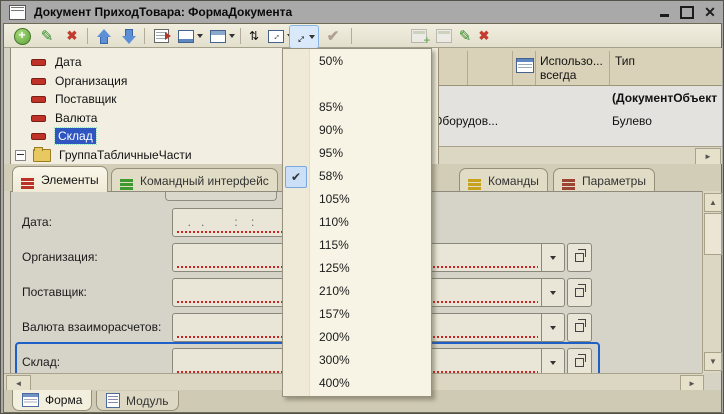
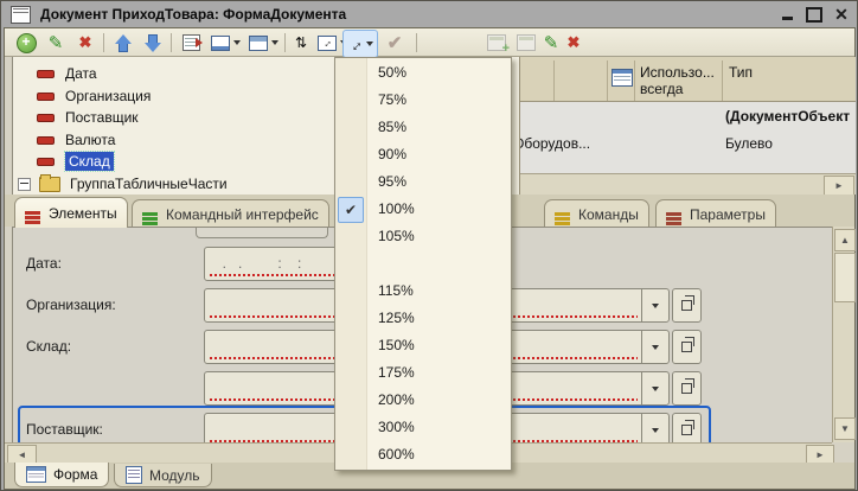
  Документ ПриходТовара: ФормаДокумента
  ✕
  +
  ✎
  ✖
  ⇅
  ✔
  ✎
  ✖
  Дата
  Организация
  Поставщик
  Валюта
  Склад
  ГруппаТабличныеЧасти
  Использо...
  всегда
  Тип
  (ДокументОбъект
  борудов...
  Булево
  ►
  Элементы
  Командный интерфейс
  Команды
  Параметры
  Дата:
  . . : :
  Организация:
- Поставщик:
+ Склад:
- Валюта взаиморасчетов:
- Склад:
+ Поставщик:
  ▲
  ▼
  ◄
  ►
  Форма
  Модуль
  50%
+ 75%
  85%
  90%
  95%
- 58%
+ 100%
  ✔
  105%
- 110%
  115%
  125%
- 210%
+ 150%
- 157%
+ 175%
  200%
  300%
- 400%
+ 600%
